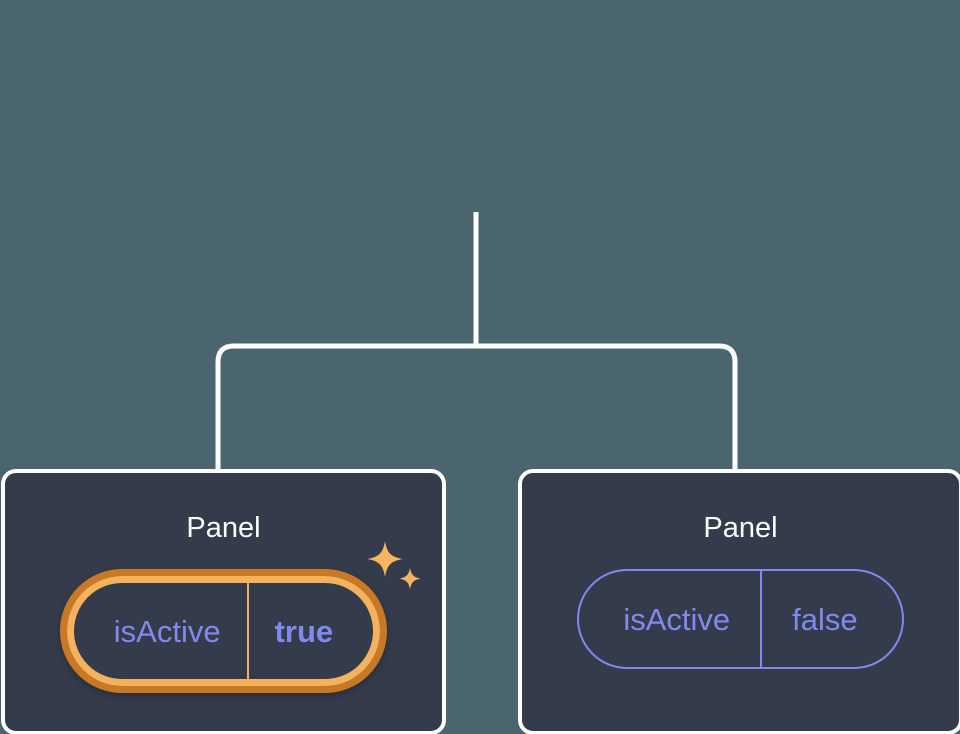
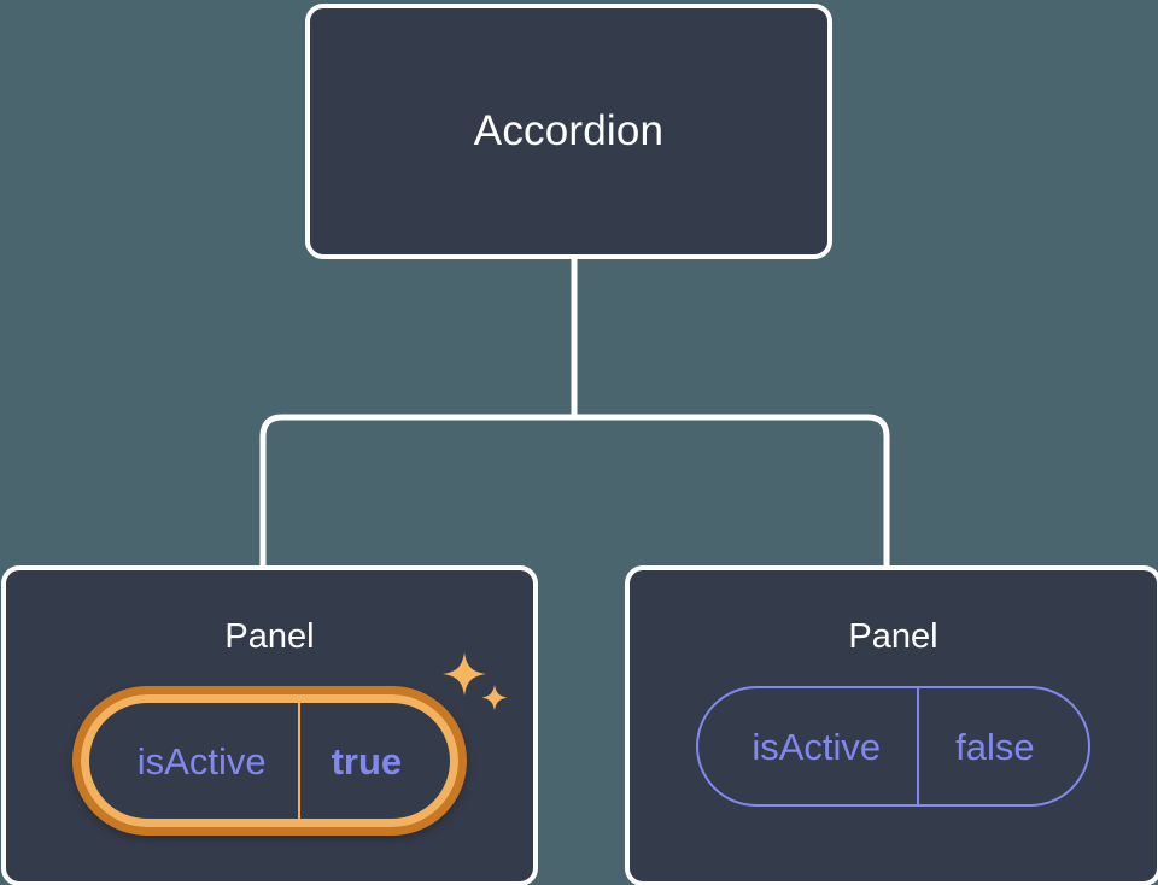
+ Accordion
  Panel
  isActive
  true
  Panel
  isActive
  false
